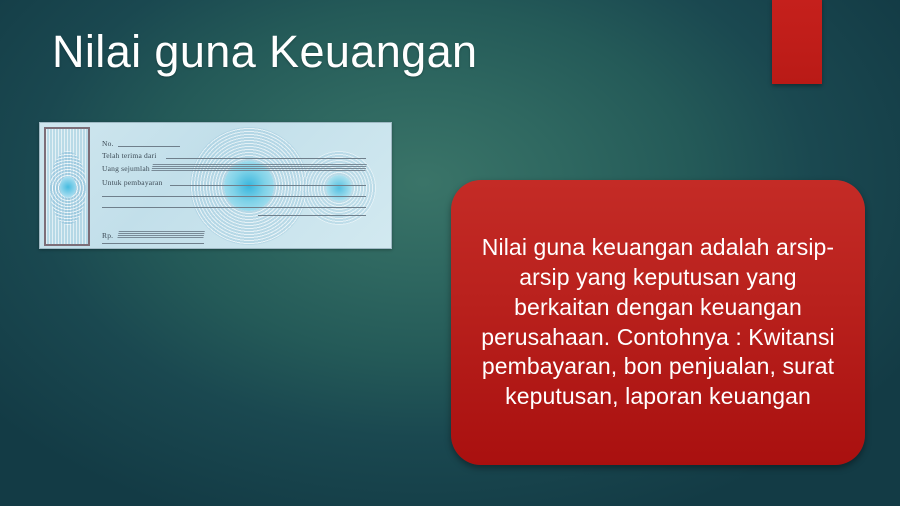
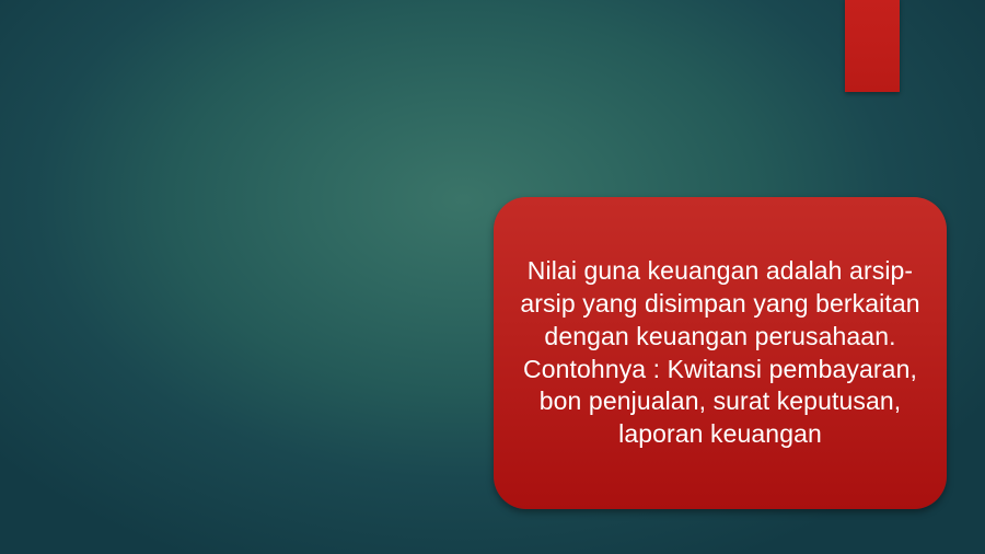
- Nilai guna Keuangan
- No.
- Telah terima dari
- Uang sejumlah
- Untuk pembayaran
- Rp.
- Nilai guna keuangan adalah arsip-arsip yang keputusan yang berkaitan dengan keuangan perusahaan. Contohnya : Kwitansi pembayaran, bon penjualan, surat keputusan, laporan keuangan
+ Nilai guna keuangan adalah arsip-arsip yang disimpan yang berkaitan dengan keuangan perusahaan. Contohnya : Kwitansi pembayaran, bon penjualan, surat keputusan, laporan keuangan
